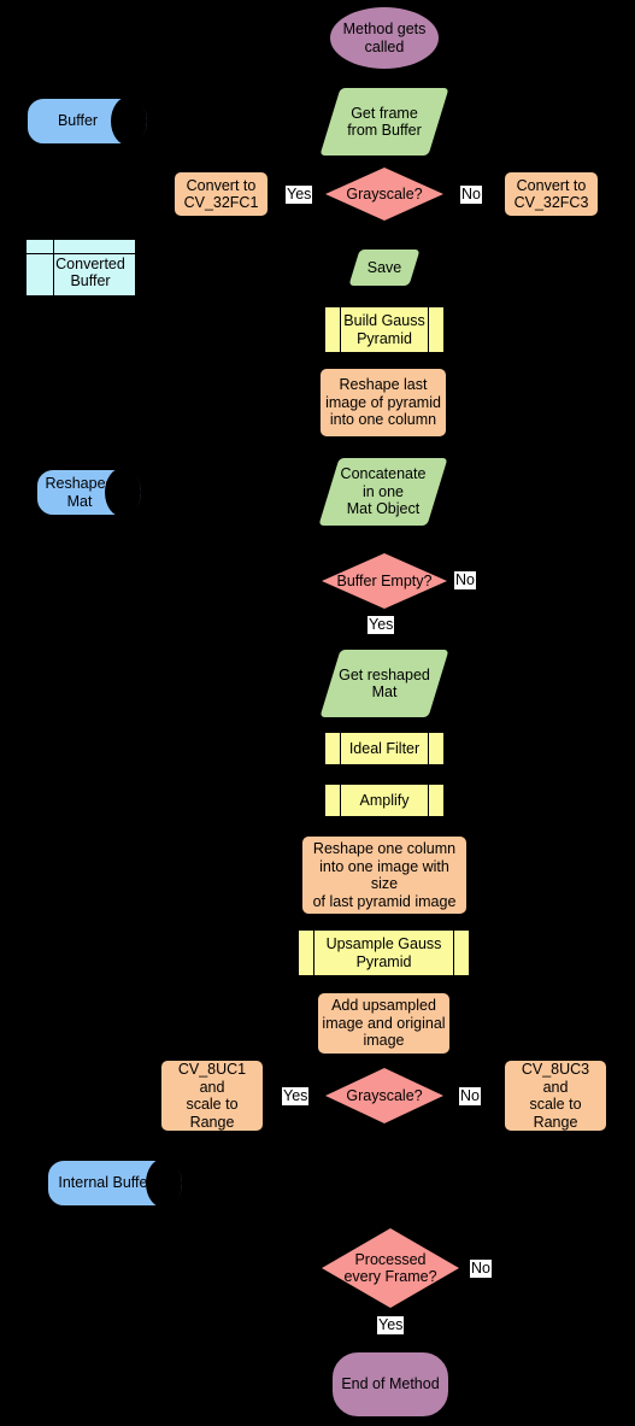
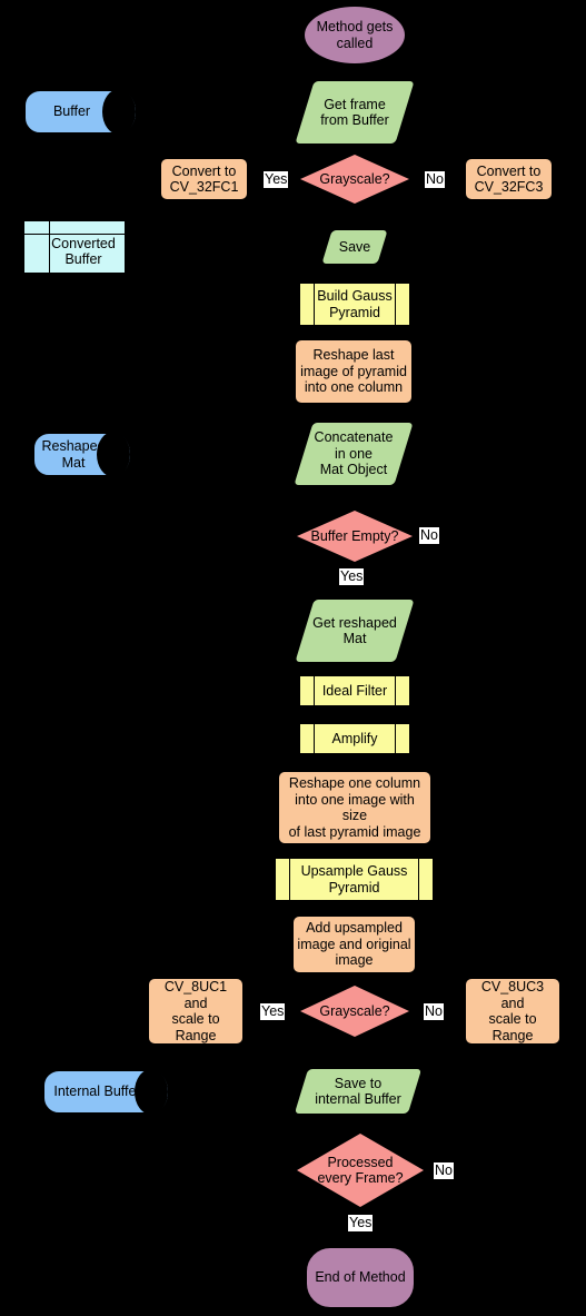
  Method gets
  called
  Get frame
  from Buffer
  Buffer
  Grayscale?
  Yes
  No
  Convert to
  CV_32FC1
  Convert to
  CV_32FC3
  Converted
  Buffer
  Save
  Build Gauss
  Pyramid
  Reshape last
  image of pyramid
  into one column
  Reshaped
  Mat
  Concatenate
  in one
  Mat Object
  Buffer Empty?
  No
  Yes
  Get reshaped
  Mat
  Ideal Filter
  Amplify
  Reshape one column
  into one image with size
  of last pyramid image
  Upsample Gauss
  Pyramid
  Add upsampled
  image and original
  image
  Grayscale?
  Yes
  No
  CV_8UC1 and
  scale to Range
  CV_8UC3 and
  scale to Range
  Internal Buffer
+ Save to
+ internal Buffer
  Processed
  every Frame?
  No
  Yes
  End of Method
